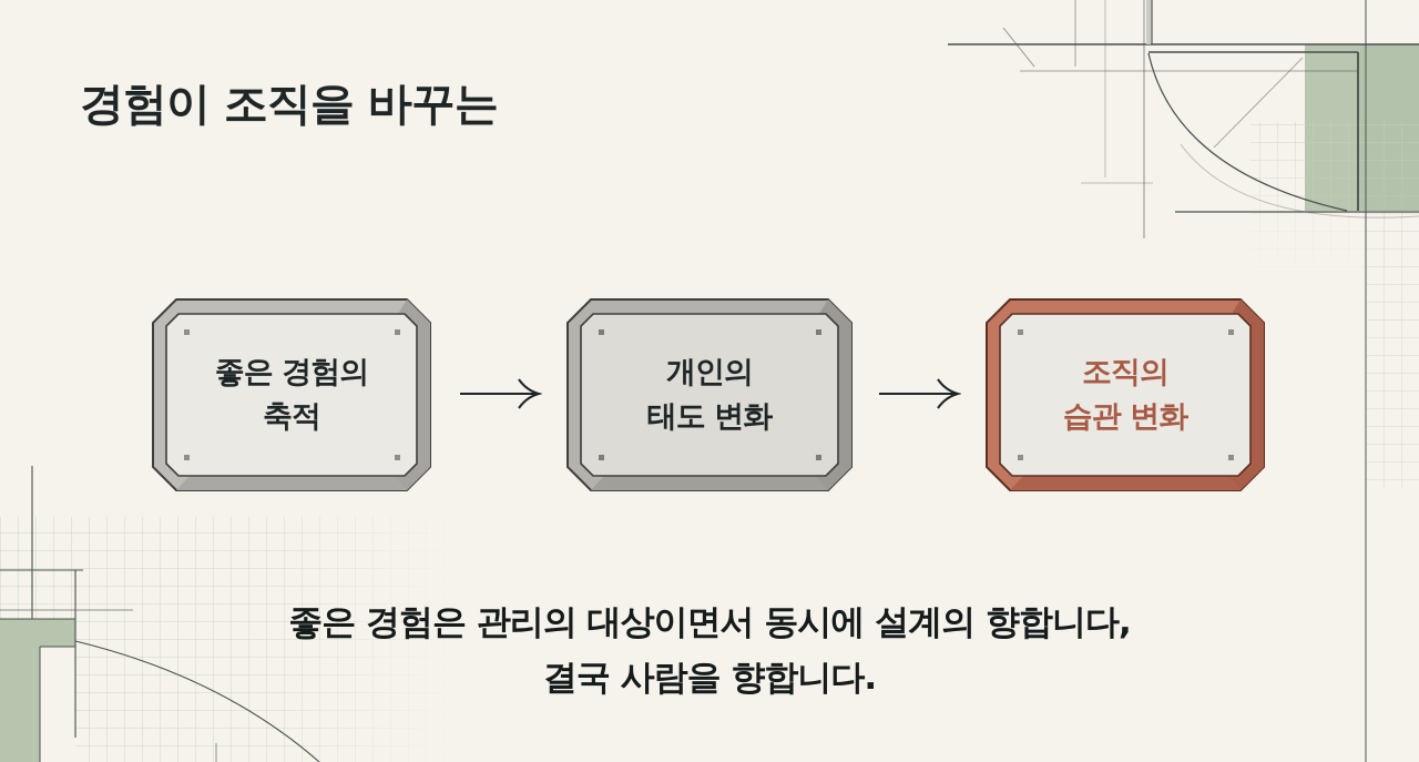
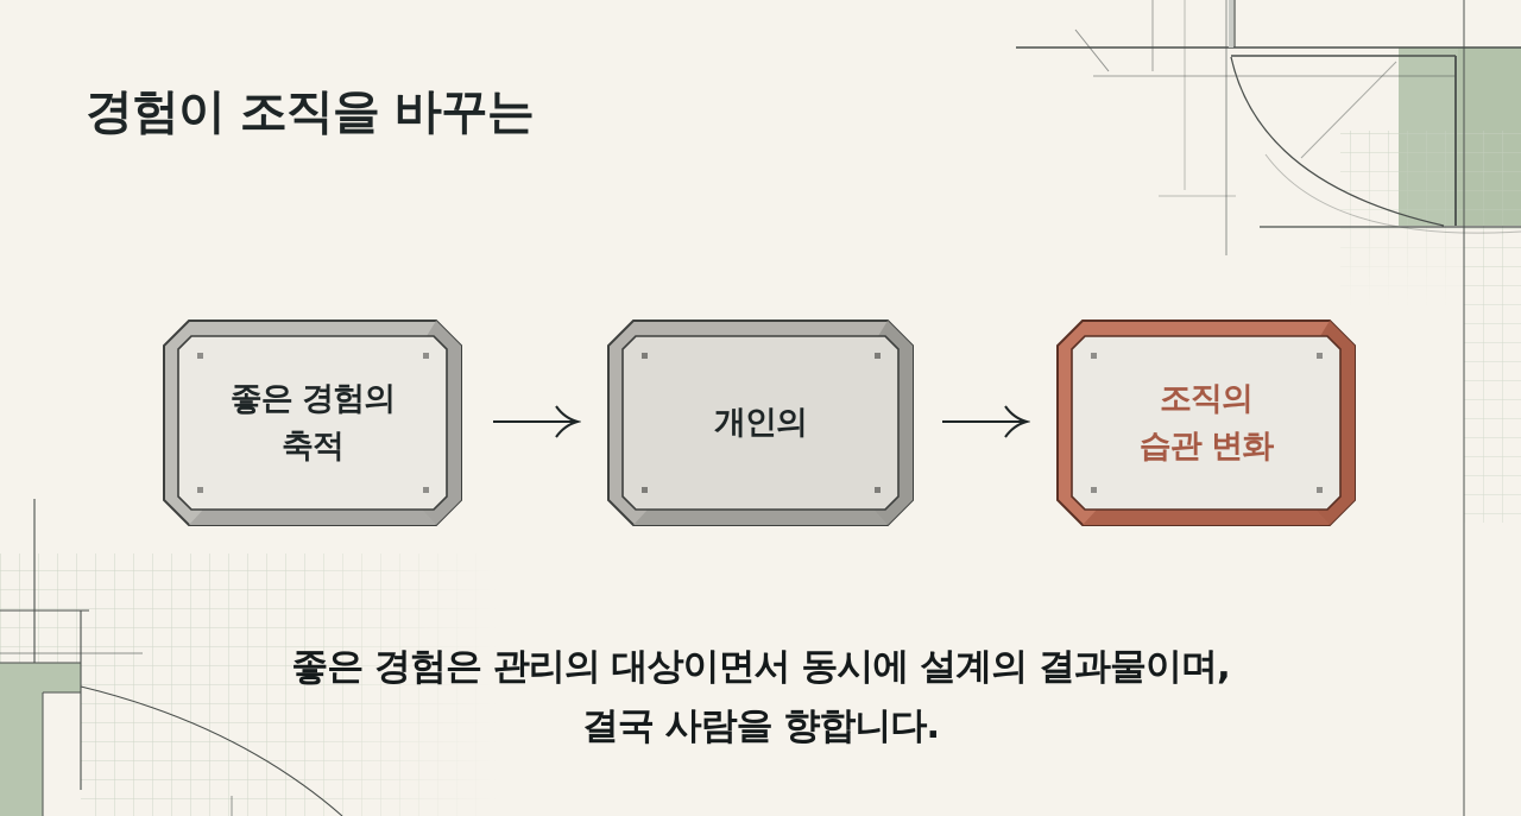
  경험이 조직을 바꾸는
  좋은 경험의
  축적
  개인의
- 태도 변화
  조직의
  습관 변화
- 좋은 경험은 관리의 대상이면서 동시에 설계의 향합니다,
+ 좋은 경험은 관리의 대상이면서 동시에 설계의 결과물이며,
  결국 사람을 향합니다.
